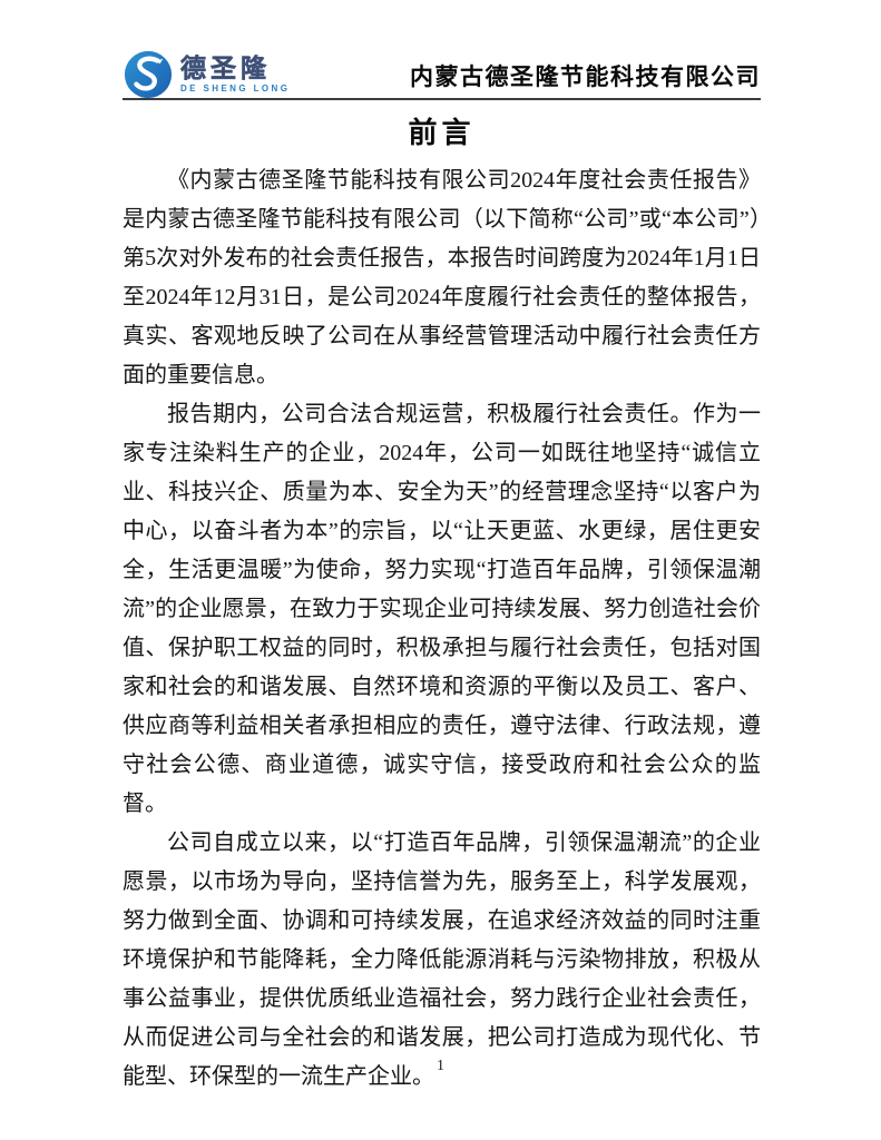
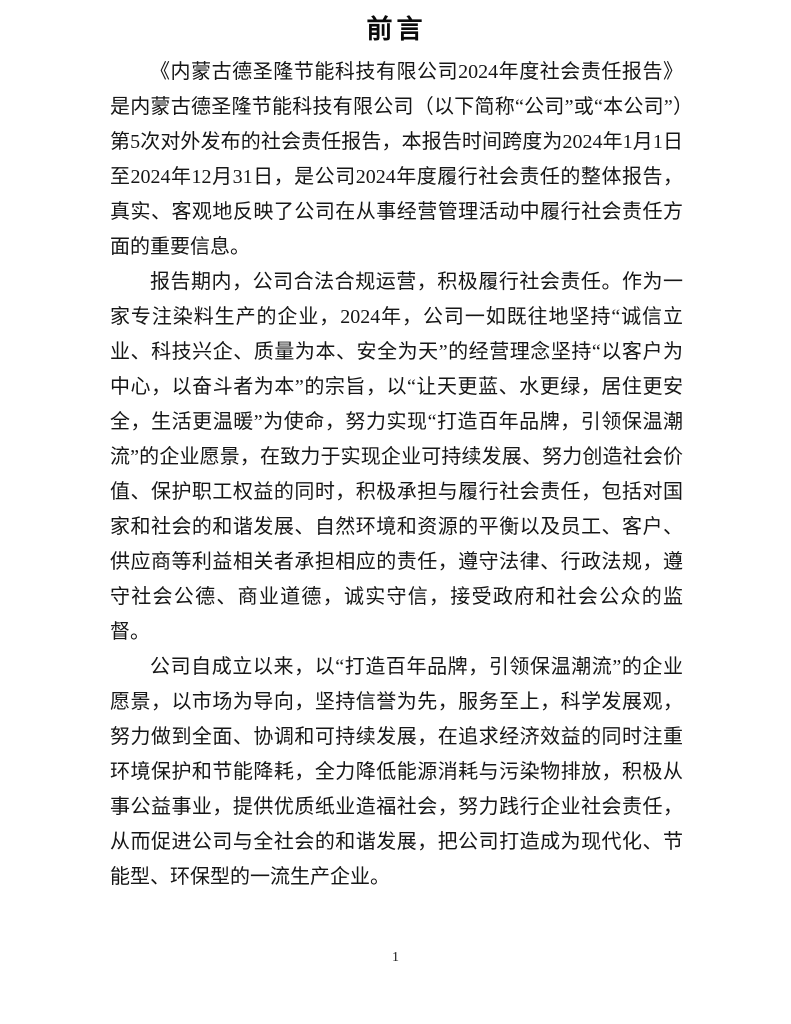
- 德圣隆
- DE SHENG LONG
- 内蒙古德圣隆节能科技有限公司
  前言
  《内蒙古德圣隆节能科技有限公司2024年度社会责任报告》是内蒙古德圣隆节能科技有限公司（以下简称“公司”或“本公司”）第5次对外发布的社会责任报告，本报告时间跨度为2024年1月1日至2024年12月31日，是公司2024年度履行社会责任的整体报告，真实、客观地反映了公司在从事经营管理活动中履行社会责任方面的重要信息。
  报告期内，公司合法合规运营，积极履行社会责任。作为一家专注染料生产的企业，2024年，公司一如既往地坚持“诚信立业、科技兴企、质量为本、安全为天”的经营理念坚持“以客户为中心，以奋斗者为本”的宗旨，以“让天更蓝、水更绿，居住更安全，生活更温暖”为使命，努力实现“打造百年品牌，引领保温潮流”的企业愿景，在致力于实现企业可持续发展、努力创造社会价值、保护职工权益的同时，积极承担与履行社会责任，包括对国家和社会的和谐发展、自然环境和资源的平衡以及员工、客户、供应商等利益相关者承担相应的责任，遵守法律、行政法规，遵守社会公德、商业道德，诚实守信，接受政府和社会公众的监督。
  公司自成立以来，以“打造百年品牌，引领保温潮流”的企业愿景，以市场为导向，坚持信誉为先，服务至上，科学发展观，努力做到全面、协调和可持续发展，在追求经济效益的同时注重环境保护和节能降耗，全力降低能源消耗与污染物排放，积极从事公益事业，提供优质纸业造福社会，努力践行企业社会责任，从而促进公司与全社会的和谐发展，把公司打造成为现代化、节能型、环保型的一流生产企业。
  1
